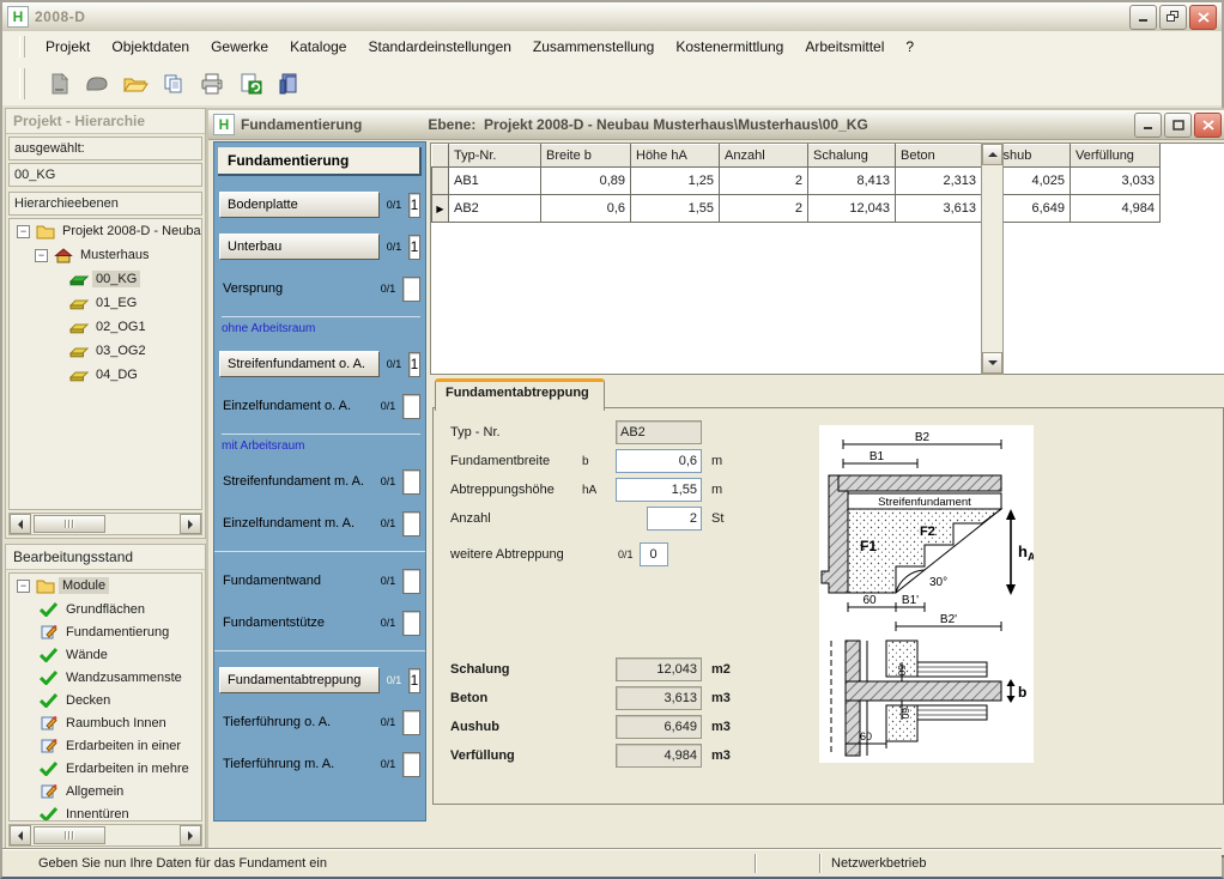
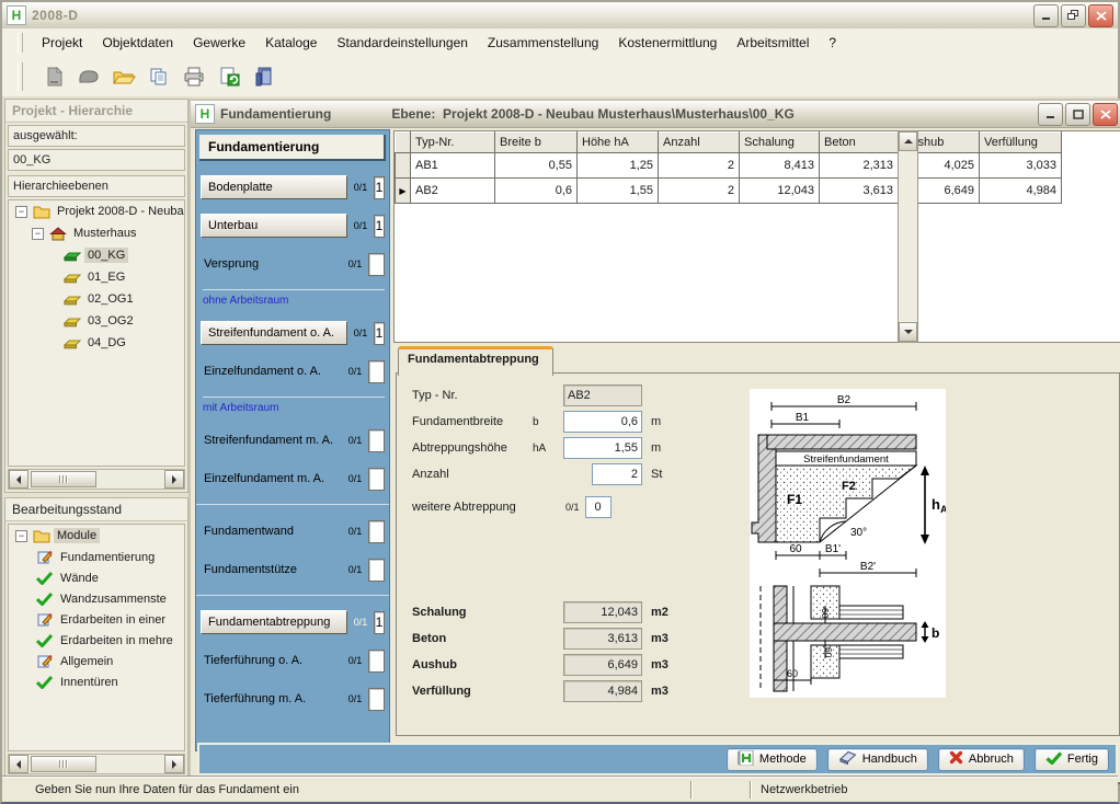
  H
  2008-D
  Projekt Objektdaten Gewerke Kataloge Standardeinstellungen Zusammenstellung Kostenermittlung Arbeitsmittel ?
  Projekt - Hierarchie
  ausgewählt:
  00_KG
  Hierarchieebenen
  −
  Projekt 2008-D - Neuba
  −
  Musterhaus
  00_KG
  01_EG
  02_OG1
  03_OG2
  04_DG
  Bearbeitungsstand
  −
  Module
- Grundflächen
  Fundamentierung
  Wände
  Wandzusammenste
- Decken
- Raumbuch Innen
  Erdarbeiten in einer
  Erdarbeiten in mehre
  Allgemein
  Innentüren
  H
  Fundamentierung
  Ebene: Projekt 2008-D - Neubau Musterhaus\Musterhaus\00_KG
  Fundamentierung
  Bodenplatte
  0/1
  1
  Unterbau
  0/1
  1
  Versprung
  0/1
  ohne Arbeitsraum
  Streifenfundament o. A.
  0/1
  1
  Einzelfundament o. A.
  0/1
  mit Arbeitsraum
  Streifenfundament m. A.
  0/1
  Einzelfundament m. A.
  0/1
  Fundamentwand
  0/1
  Fundamentstütze
  0/1
  Fundamentabtreppung
  0/1
  1
  Tieferführung o. A.
  0/1
  Tieferführung m. A.
  0/1
  	Typ-Nr.	Breite b	Höhe hA	Anzahl	Schalung	Beton	shub	Verfüllung
- 	AB1	0,89	1,25	2	8,413	2,313	4,025	3,033
+ 	AB1	0,55	1,25	2	8,413	2,313	4,025	3,033
  ▶	AB2	0,6	1,55	2	12,043	3,613	6,649	4,984
  Fundamentabtreppung
  Typ - Nr.
  AB2
  Fundamentbreite
  b
  0,6
  m
  Abtreppungshöhe
  hA
  1,55
  m
  Anzahl
  2
  St
  weitere Abtreppung
  0/1
  0
  Schalung
  12,043
  m2
  Beton
  3,613
  m3
  Aushub
  6,649
  m3
  Verfüllung
  4,984
  m3
  B2
  B1
  Streifenfundament
  30°
  F1
  F2
  hA
  60
  B1'
  B2'
  60
  b
+ Methode
+ Handbuch
+ Abbruch
+ Fertig
  Geben Sie nun Ihre Daten für das Fundament ein
  Netzwerkbetrieb
